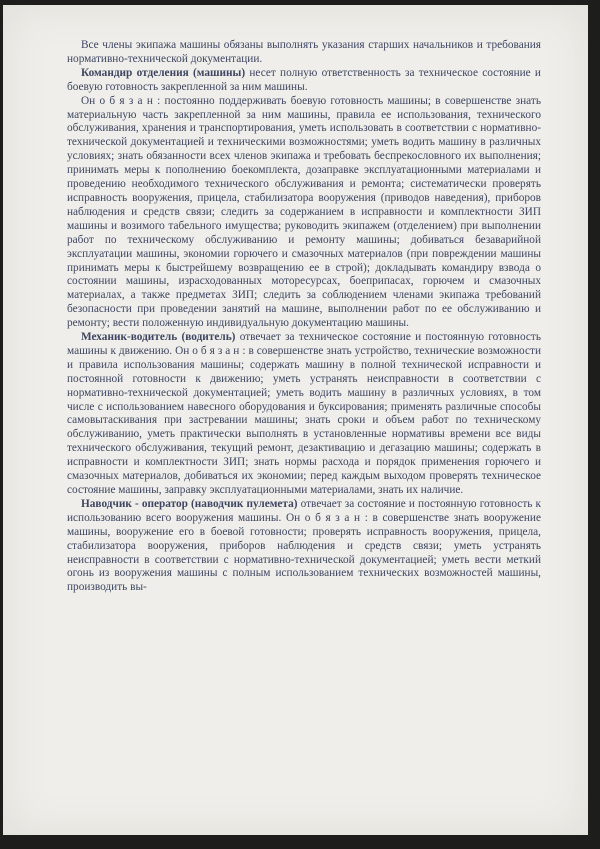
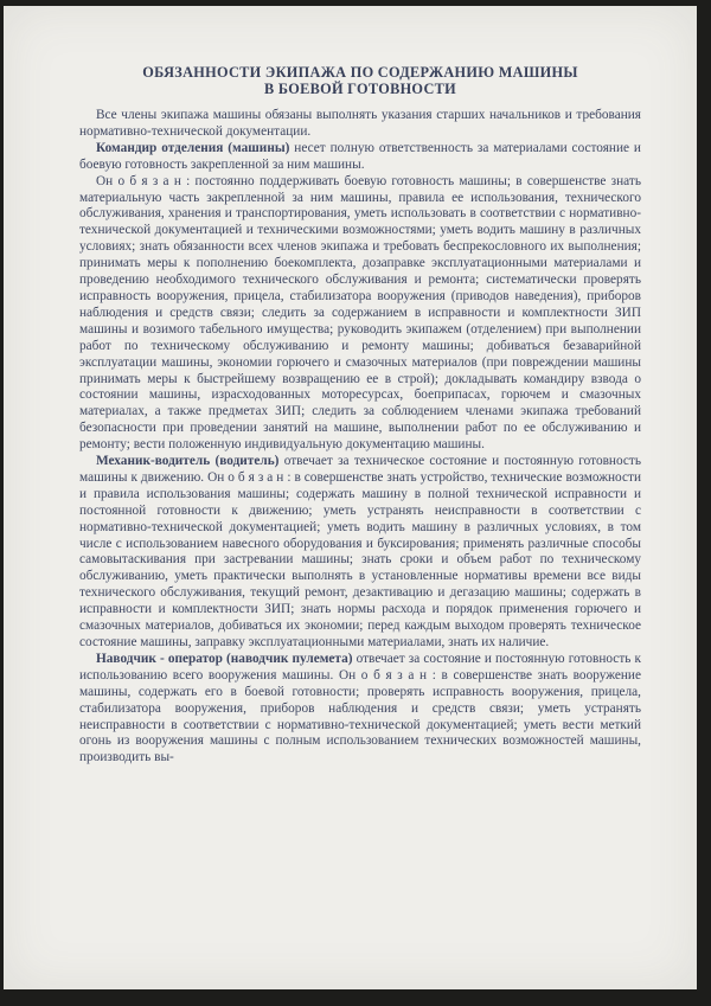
+ ОБЯЗАННОСТИ ЭКИПАЖА ПО СОДЕРЖАНИЮ МАШИНЫ
+ В БОЕВОЙ ГОТОВНОСТИ
  Все члены экипажа машины обязаны выполнять указания старших начальников и требования нормативно-технической документации.
- Командир отделения (машины) несет полную ответственность за техническое состояние и боевую готовность закрепленной за ним машины.
+ Командир отделения (машины) несет полную ответственность за материалами состояние и боевую готовность закрепленной за ним машины.
  Он о б я з а н : постоянно поддерживать боевую готовность машины; в совершенстве знать материальную часть закрепленной за ним машины, правила ее использования, технического обслуживания, хранения и транспортирования, уметь использовать в соответствии с нормативно-технической документацией и техническими возможностями; уметь водить машину в различных условиях; знать обязанности всех членов экипажа и требовать беспрекословного их выполнения; принимать меры к пополнению боекомплекта, дозаправке эксплуатационными материалами и проведению необходимого технического обслуживания и ремонта; систематически проверять исправность вооружения, прицела, стабилизатора вооружения (приводов наведения), приборов наблюдения и средств связи; следить за содержанием в исправности и комплектности ЗИП машины и возимого табельного имущества; руководить экипажем (отделением) при выполнении работ по техническому обслуживанию и ремонту машины; добиваться безаварийной эксплуатации машины, экономии горючего и смазочных материалов (при повреждении машины принимать меры к быстрейшему возвращению ее в строй); докладывать командиру взвода о состоянии машины, израсходованных моторесурсах, боеприпасах, горючем и смазочных материалах, а также предметах ЗИП; следить за соблюдением членами экипажа требований безопасности при проведении занятий на машине, выполнении работ по ее обслуживанию и ремонту; вести положенную индивидуальную документацию машины.
  Механик-водитель (водитель) отвечает за техническое состояние и постоянную готовность машины к движению. Он о б я з а н : в совершенстве знать устройство, технические возможности и правила использования машины; содержать машину в полной технической исправности и постоянной готовности к движению; уметь устранять неисправности в соответствии с нормативно-технической документацией; уметь водить машину в различных условиях, в том числе с использованием навесного оборудования и буксирования; применять различные способы самовытаскивания при застревании машины; знать сроки и объем работ по техническому обслуживанию, уметь практически выполнять в установленные нормативы времени все виды технического обслуживания, текущий ремонт, дезактивацию и дегазацию машины; содержать в исправности и комплектности ЗИП; знать нормы расхода и порядок применения горючего и смазочных материалов, добиваться их экономии; перед каждым выходом проверять техническое состояние машины, заправку эксплуатационными материалами, знать их наличие.
- Наводчик - оператор (наводчик пулемета) отвечает за состояние и постоянную готовность к использованию всего вооружения машины. Он о б я з а н : в совершенстве знать вооружение машины, вооружение его в боевой готовности; проверять исправность вооружения, прицела, стабилизатора вооружения, приборов наблюдения и средств связи; уметь устранять неисправности в соответствии с нормативно-технической документацией; уметь вести меткий огонь из вооружения машины с полным использованием технических возможностей машины, производить вы-
+ Наводчик - оператор (наводчик пулемета) отвечает за состояние и постоянную готовность к использованию всего вооружения машины. Он о б я з а н : в совершенстве знать вооружение машины, содержать его в боевой готовности; проверять исправность вооружения, прицела, стабилизатора вооружения, приборов наблюдения и средств связи; уметь устранять неисправности в соответствии с нормативно-технической документацией; уметь вести меткий огонь из вооружения машины с полным использованием технических возможностей машины, производить вы-
